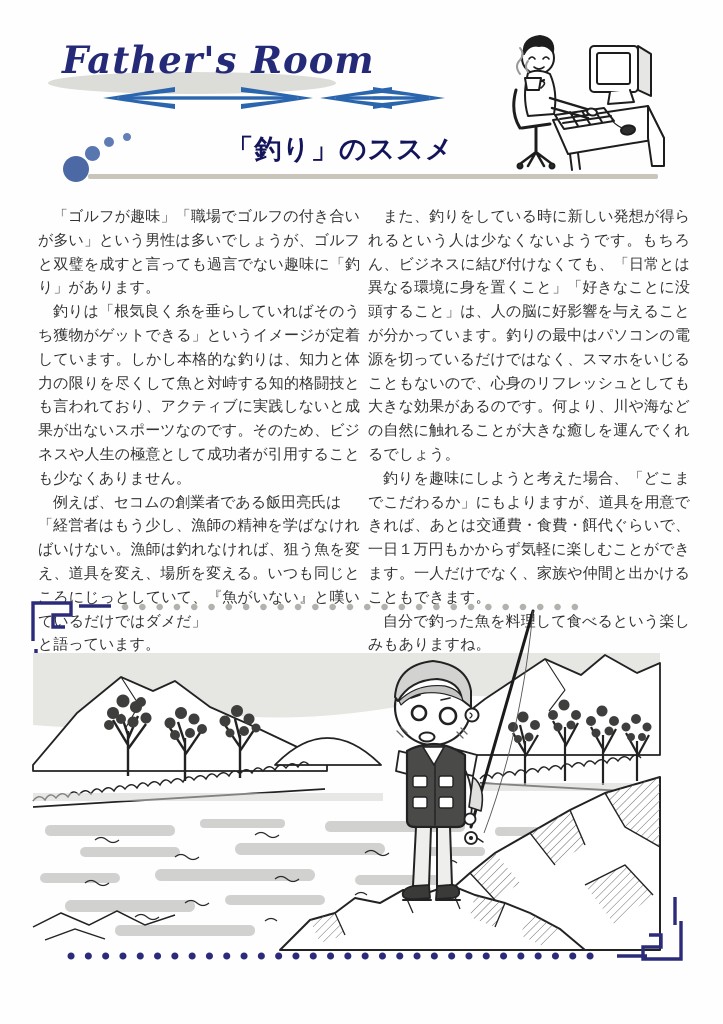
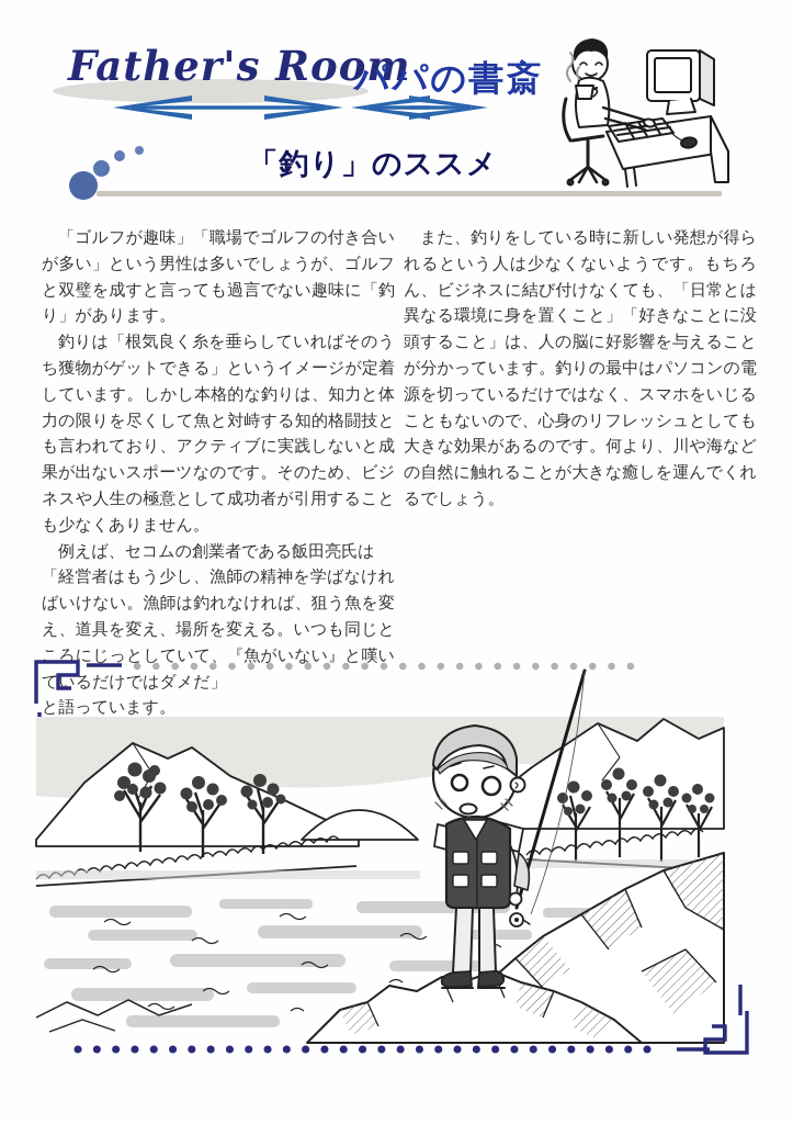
  Father's Room
+ パパの書斎
  「釣り」のススメ
  「ゴルフが趣味」「職場でゴルフの付き合いが多い」という男性は多いでしょうが、ゴルフと双璧を成すと言っても過言でない趣味に「釣り」があります。
  釣りは「根気良く糸を垂らしていればそのうち獲物がゲットできる」というイメージが定着しています。しかし本格的な釣りは、知力と体力の限りを尽くして魚と対峙する知的格闘技とも言われており、アクティブに実践しないと成果が出ないスポーツなのです。そのため、ビジネスや人生の極意として成功者が引用することも少なくありません。
  例えば、セコムの創業者である飯田亮氏は
  「経営者はもう少し、漁師の精神を学ばなければいけない。漁師は釣れなければ、狙う魚を変え、道具を変え、場所を変える。いつも同じところにじっとしていて、『魚がいない』と嘆いているだけではダメだ」
  と語っています。
  また、釣りをしている時に新しい発想が得られるという人は少なくないようです。もちろん、ビジネスに結び付けなくても、「日常とは異なる環境に身を置くこと」「好きなことに没頭すること」は、人の脳に好影響を与えることが分かっています。釣りの最中はパソコンの電源を切っているだけではなく、スマホをいじることもないので、心身のリフレッシュとしても大きな効果があるのです。何より、川や海などの自然に触れることが大きな癒しを運んでくれるでしょう。
- 釣りを趣味にしようと考えた場合、「どこまでこだわるか」にもよりますが、道具を用意できれば、あとは交通費・食費・餌代ぐらいで、一日１万円もかからず気軽に楽しむことができます。一人だけでなく、家族や仲間と出かけることもできます。
- 自分で釣った魚を料理して食べるという楽しみもありますね。
